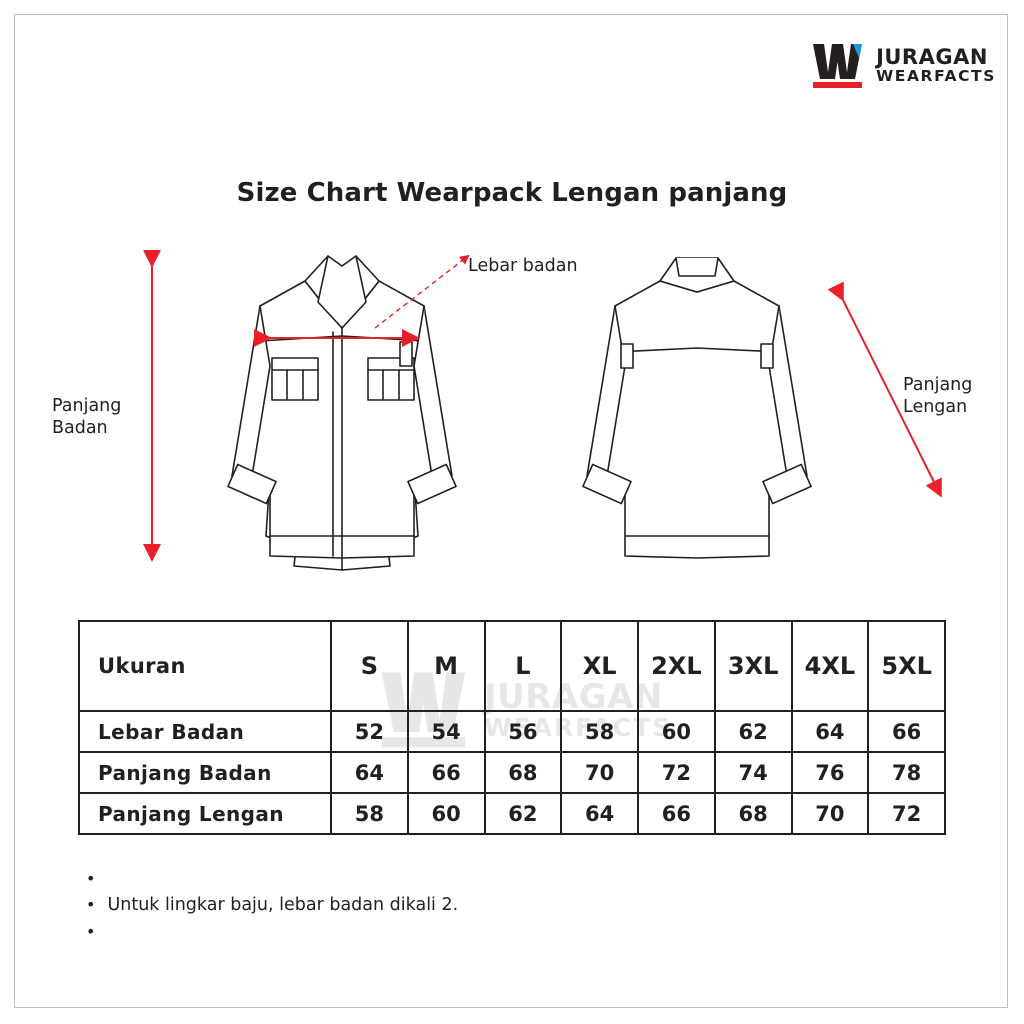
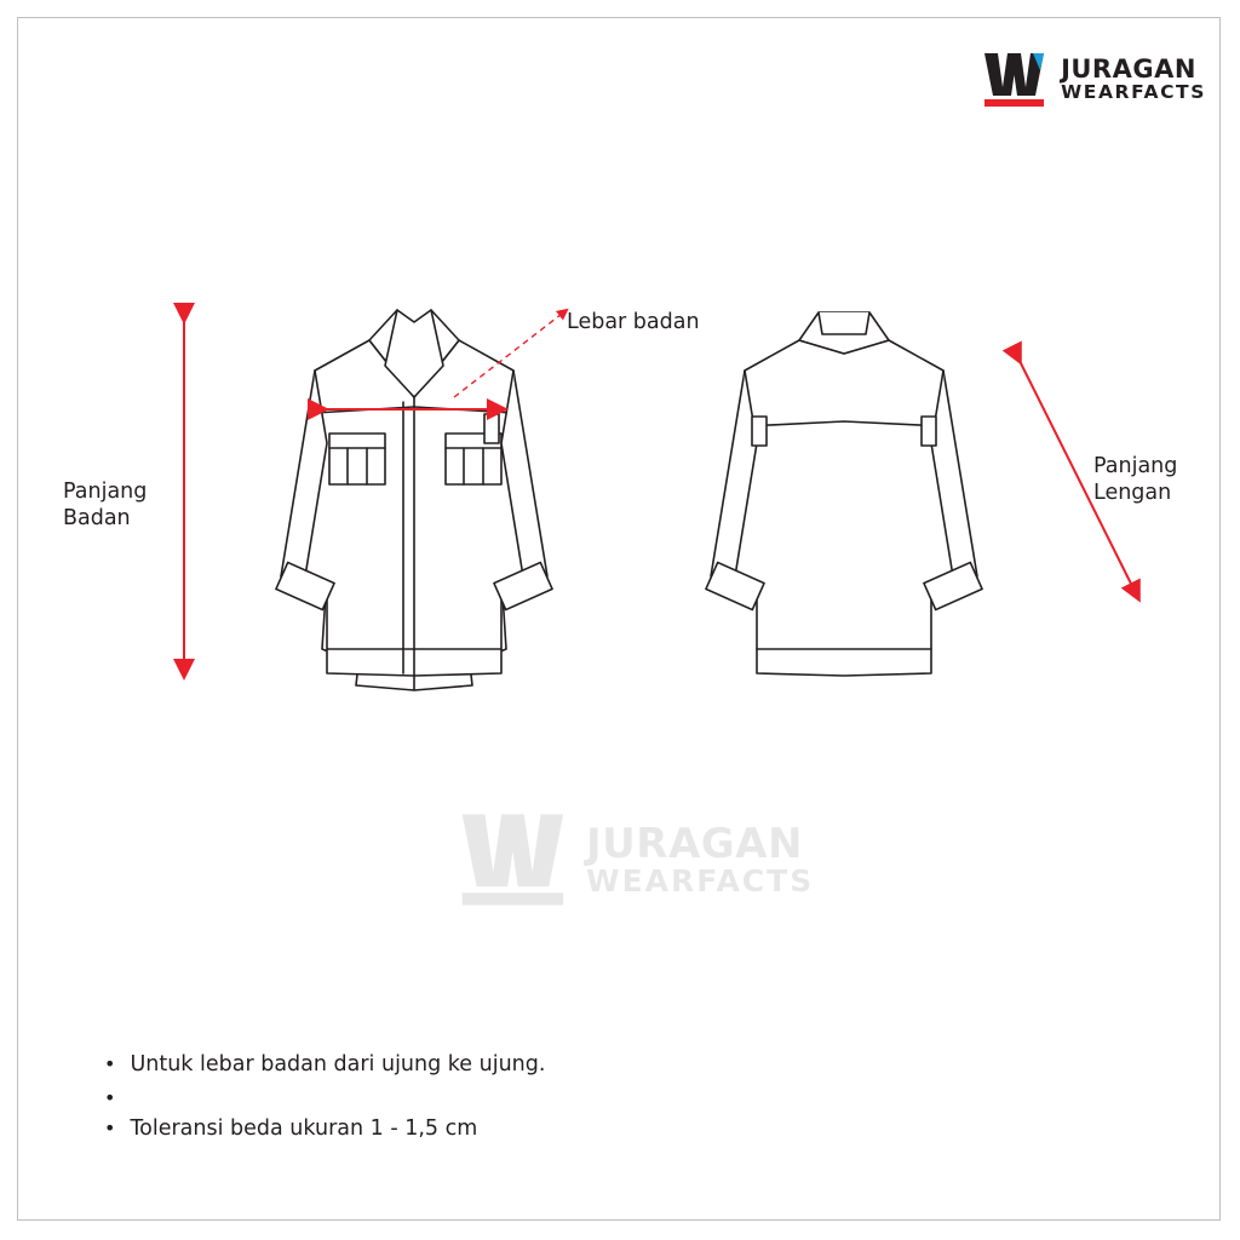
  JURAGAN
  WEARFACTS
- Size Chart Wearpack Lengan panjang
  Lebar badan
  Panjang
  Badan
  Panjang
  Lengan
  JURAGAN
  WEARFACTS
- Ukuran	S	M	L	XL	2XL	3XL	4XL	5XL
- Lebar Badan	52	54	56	58	60	62	64	66
- Panjang Badan	64	66	68	70	72	74	76	78
- Panjang Lengan	58	60	62	64	66	68	70	72
  •
+ Untuk lebar badan dari ujung ke ujung.
  •
- Untuk lingkar baju, lebar badan dikali 2.
  •
+ Toleransi beda ukuran 1 - 1,5 cm
